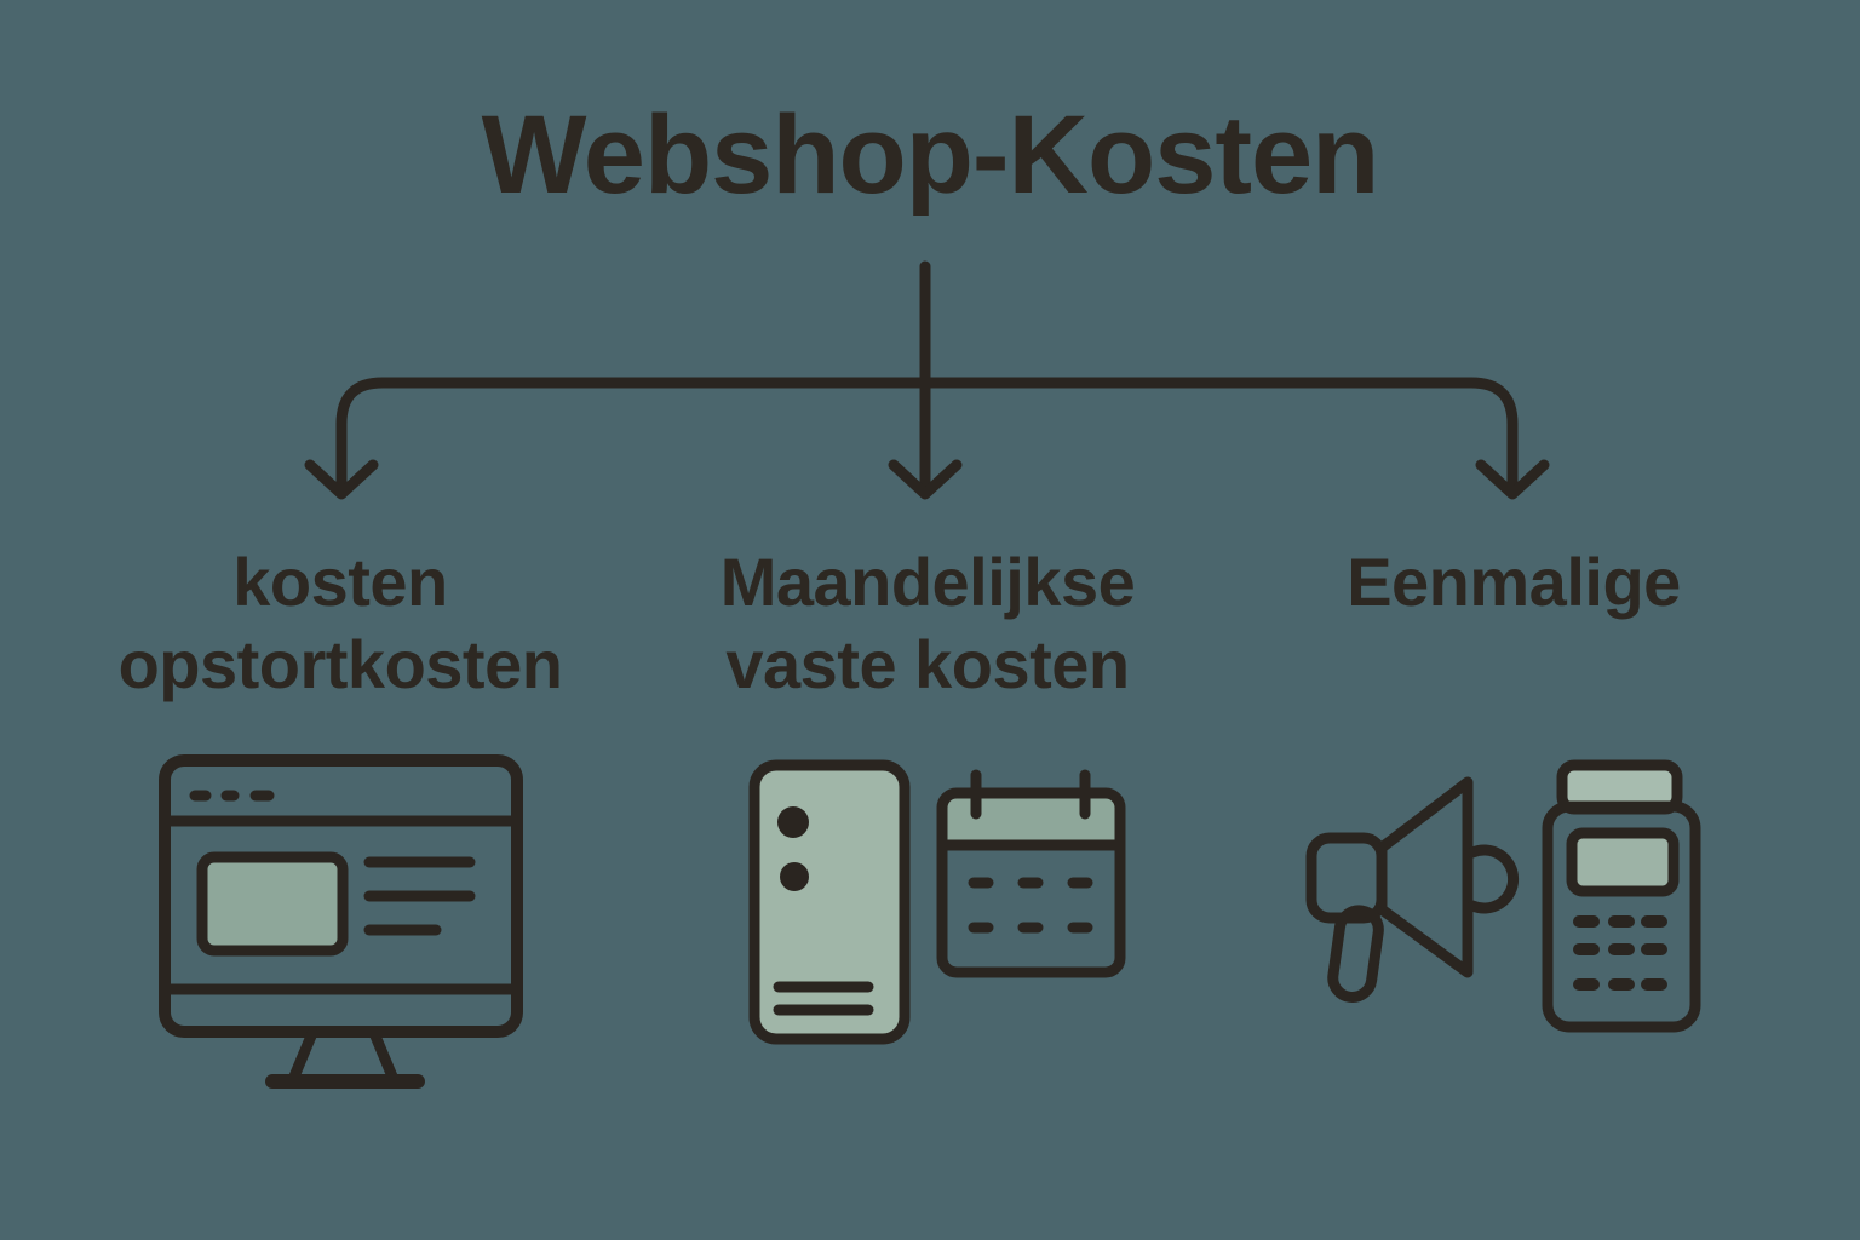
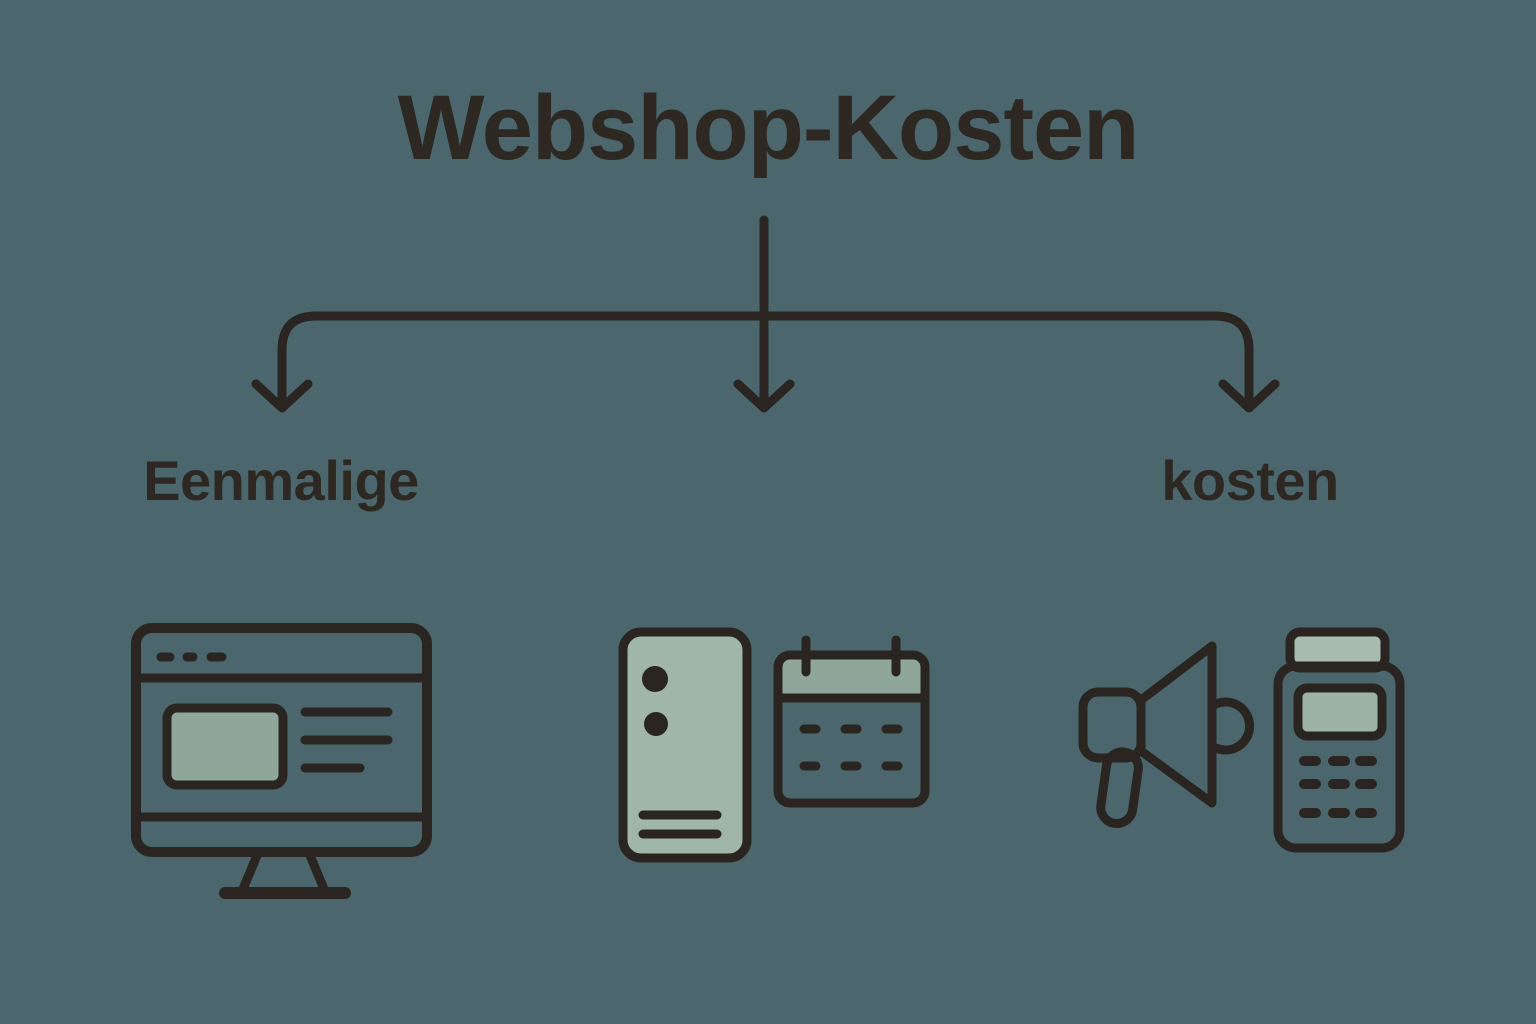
  Webshop-Kosten
- kosten
+ Eenmalige
- opstortkosten
- Maandelijkse
- vaste kosten
- Eenmalige
+ kosten
